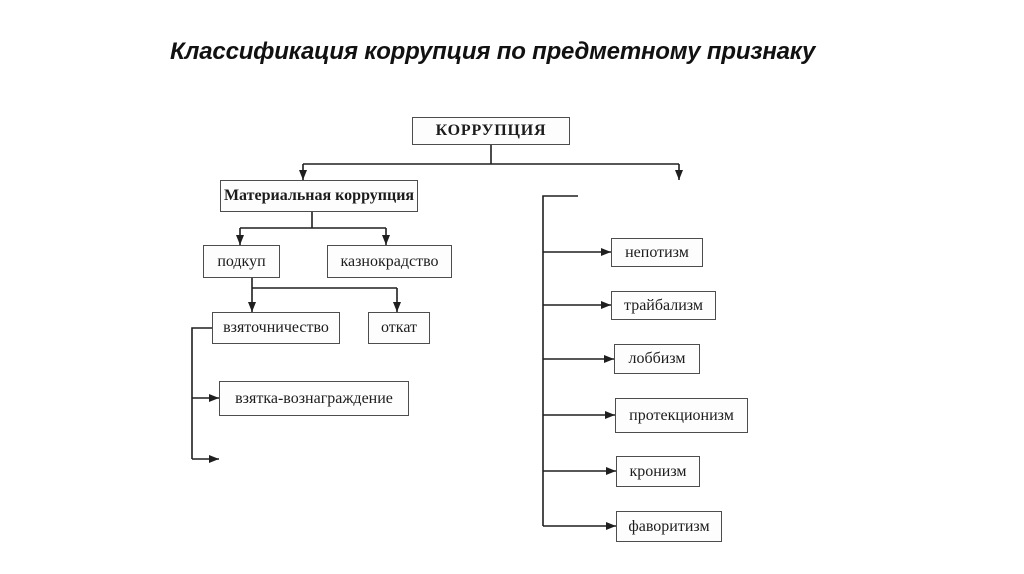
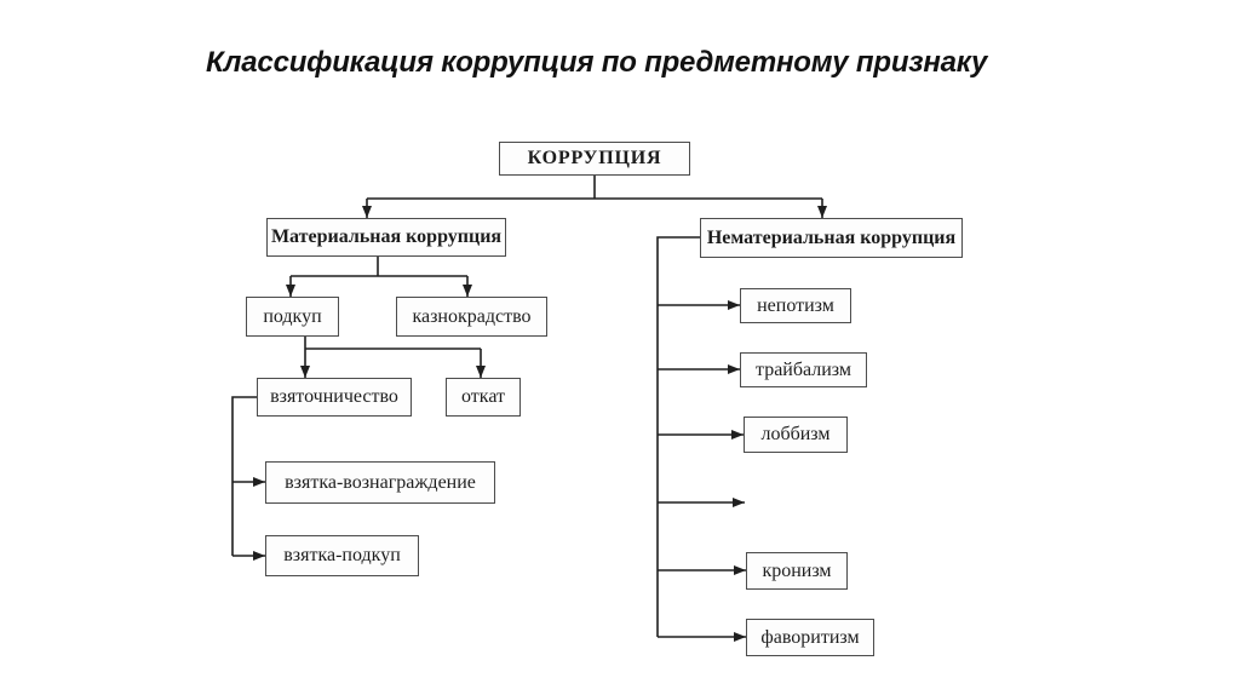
  Классификация коррупция по предметному признаку
  КОРРУПЦИЯ
  Материальная коррупция
+ Нематериальная коррупция
  подкуп
  казнокрадство
  взяточничество
  откат
  взятка-вознаграждение
+ взятка-подкуп
  непотизм
  трайбализм
  лоббизм
- протекционизм
  кронизм
  фаворитизм
